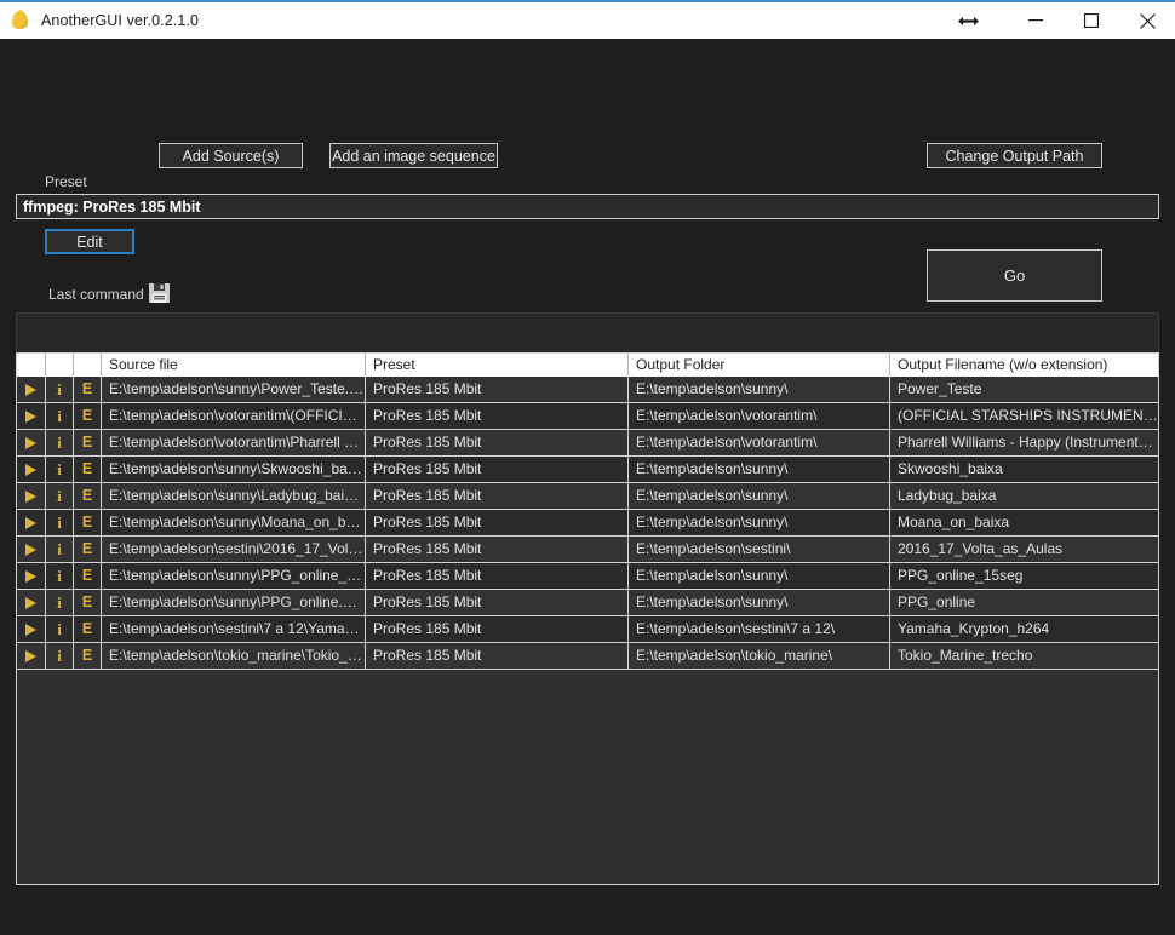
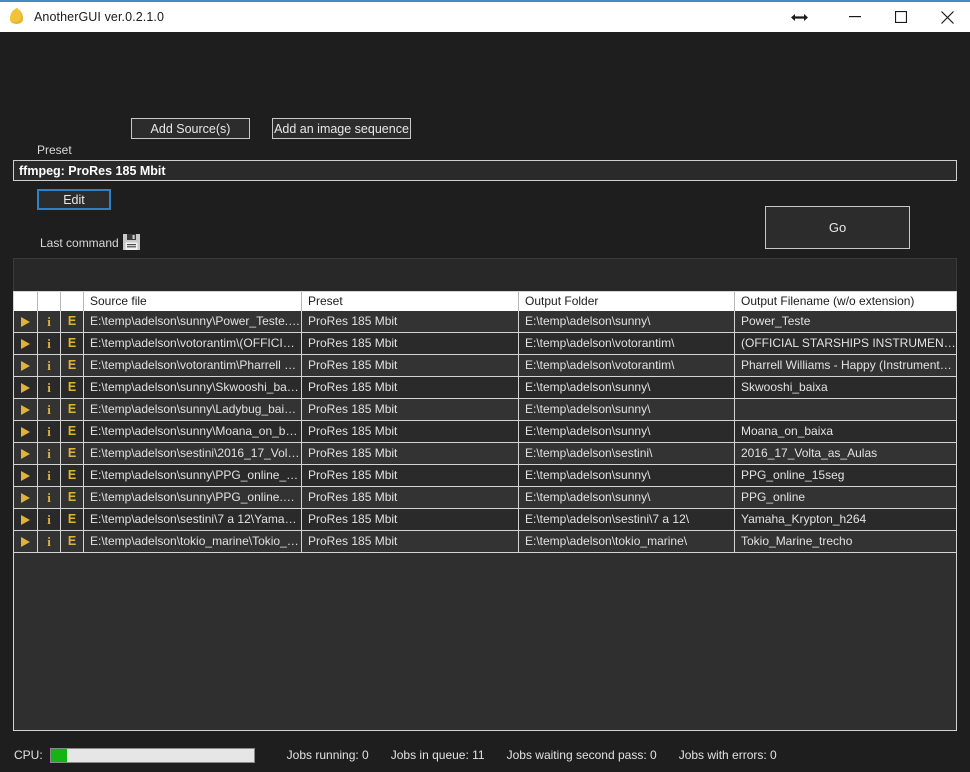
  AnotherGUI ver.0.2.1.0
  Add Source(s)
  Add an image sequence
- Change Output Path
  Preset
  ffmpeg: ProRes 185 Mbit
  Edit
  Go
  Last command
  Source file
  Preset
  Output Folder
  Output Filename (w/o extension)
  i
  E
  E:\temp\adelson\sunny\Power_Teste.mp
  ProRes 185 Mbit
  E:\temp\adelson\sunny\
  Power_Teste
  i
  E
  E:\temp\adelson\votorantim\(OFFICIAL
  ProRes 185 Mbit
  E:\temp\adelson\votorantim\
  (OFFICIAL STARSHIPS INSTRUMENTA
  i
  E
  E:\temp\adelson\votorantim\Pharrell Wil
  ProRes 185 Mbit
  E:\temp\adelson\votorantim\
  Pharrell Williams - Happy (Instrumental)
  i
  E
  E:\temp\adelson\sunny\Skwooshi_baixa
  ProRes 185 Mbit
  E:\temp\adelson\sunny\
  Skwooshi_baixa
  i
  E
  E:\temp\adelson\sunny\Ladybug_baixa.
  ProRes 185 Mbit
  E:\temp\adelson\sunny\
- Ladybug_baixa
  i
  E
  E:\temp\adelson\sunny\Moana_on_baix
  ProRes 185 Mbit
  E:\temp\adelson\sunny\
  Moana_on_baixa
  i
  E
  E:\temp\adelson\sestini\2016_17_Volta_
  ProRes 185 Mbit
  E:\temp\adelson\sestini\
  2016_17_Volta_as_Aulas
  i
  E
  E:\temp\adelson\sunny\PPG_online_15
  ProRes 185 Mbit
  E:\temp\adelson\sunny\
  PPG_online_15seg
  i
  E
  E:\temp\adelson\sunny\PPG_online.mp
  ProRes 185 Mbit
  E:\temp\adelson\sunny\
  PPG_online
  i
  E
  E:\temp\adelson\sestini\7 a 12\Yamaha_
  ProRes 185 Mbit
  E:\temp\adelson\sestini\7 a 12\
  Yamaha_Krypton_h264
  i
  E
  E:\temp\adelson\tokio_marine\Tokio_Ma
  ProRes 185 Mbit
  E:\temp\adelson\tokio_marine\
  Tokio_Marine_trecho
+ CPU:
+ Jobs running: 0
+ Jobs in queue: 11
+ Jobs waiting second pass: 0
+ Jobs with errors: 0
